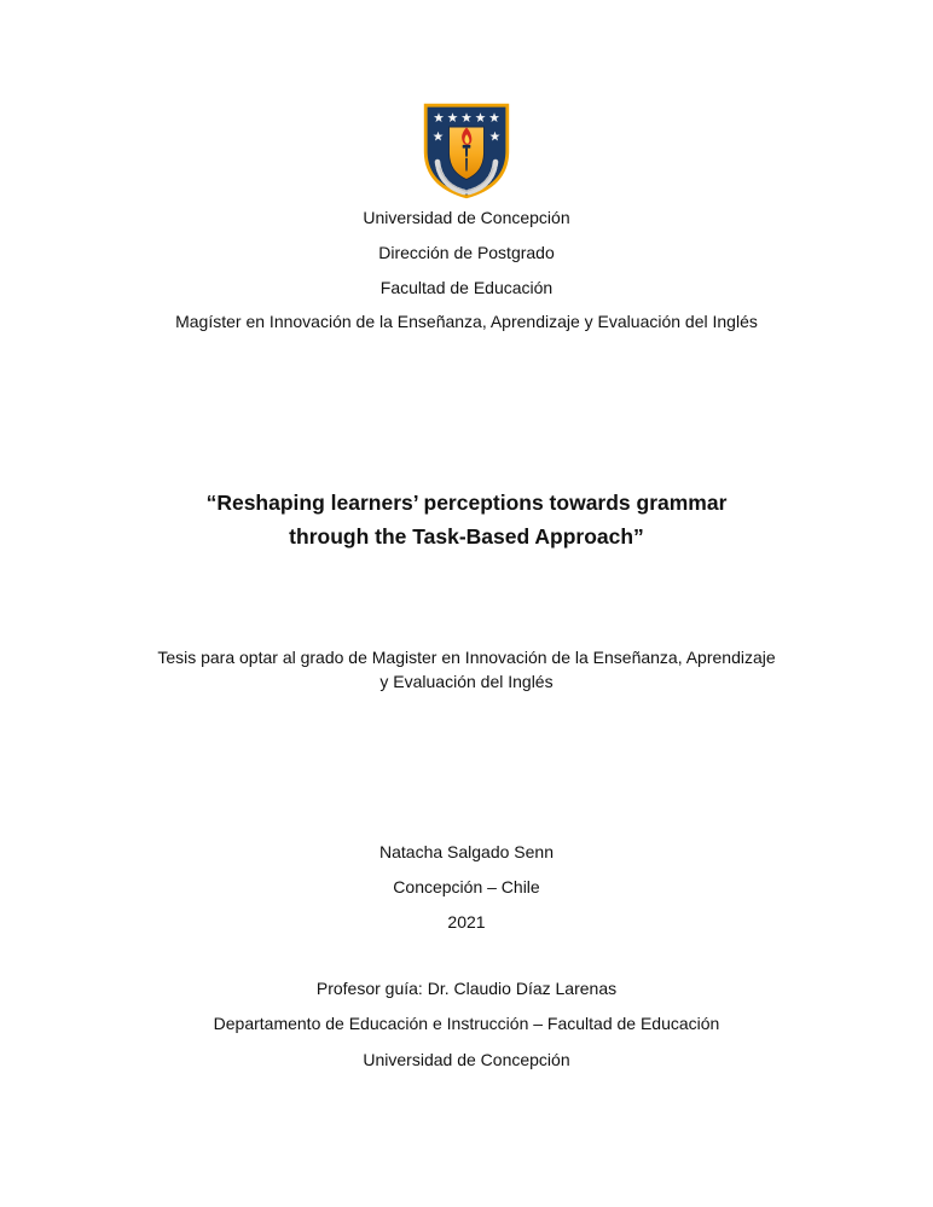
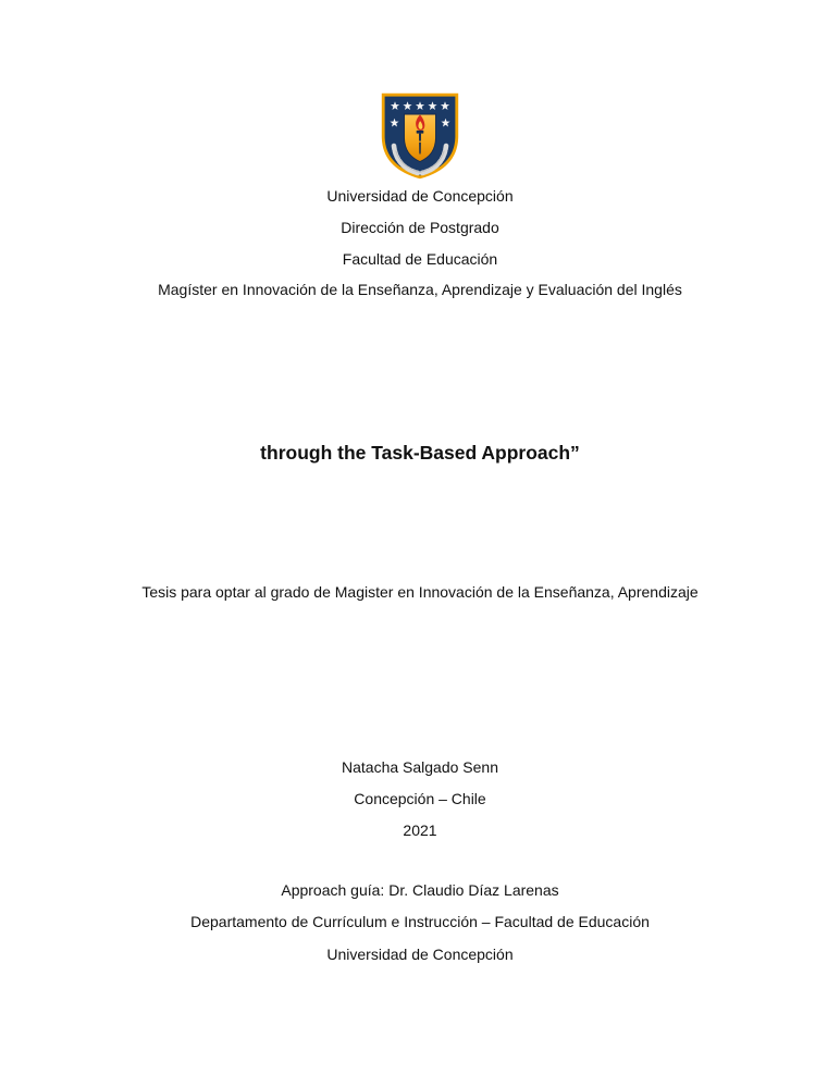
  Universidad de Concepción
  Dirección de Postgrado
  Facultad de Educación
  Magíster en Innovación de la Enseñanza, Aprendizaje y Evaluación del Inglés
- “Reshaping learners’ perceptions towards grammar
  through the Task-Based Approach”
  Tesis para optar al grado de Magister en Innovación de la Enseñanza, Aprendizaje
- y Evaluación del Inglés
  Natacha Salgado Senn
  Concepción – Chile
  2021
- Profesor guía: Dr. Claudio Díaz Larenas
+ Approach guía: Dr. Claudio Díaz Larenas
- Departamento de Educación e Instrucción – Facultad de Educación
+ Departamento de Currículum e Instrucción – Facultad de Educación
  Universidad de Concepción
